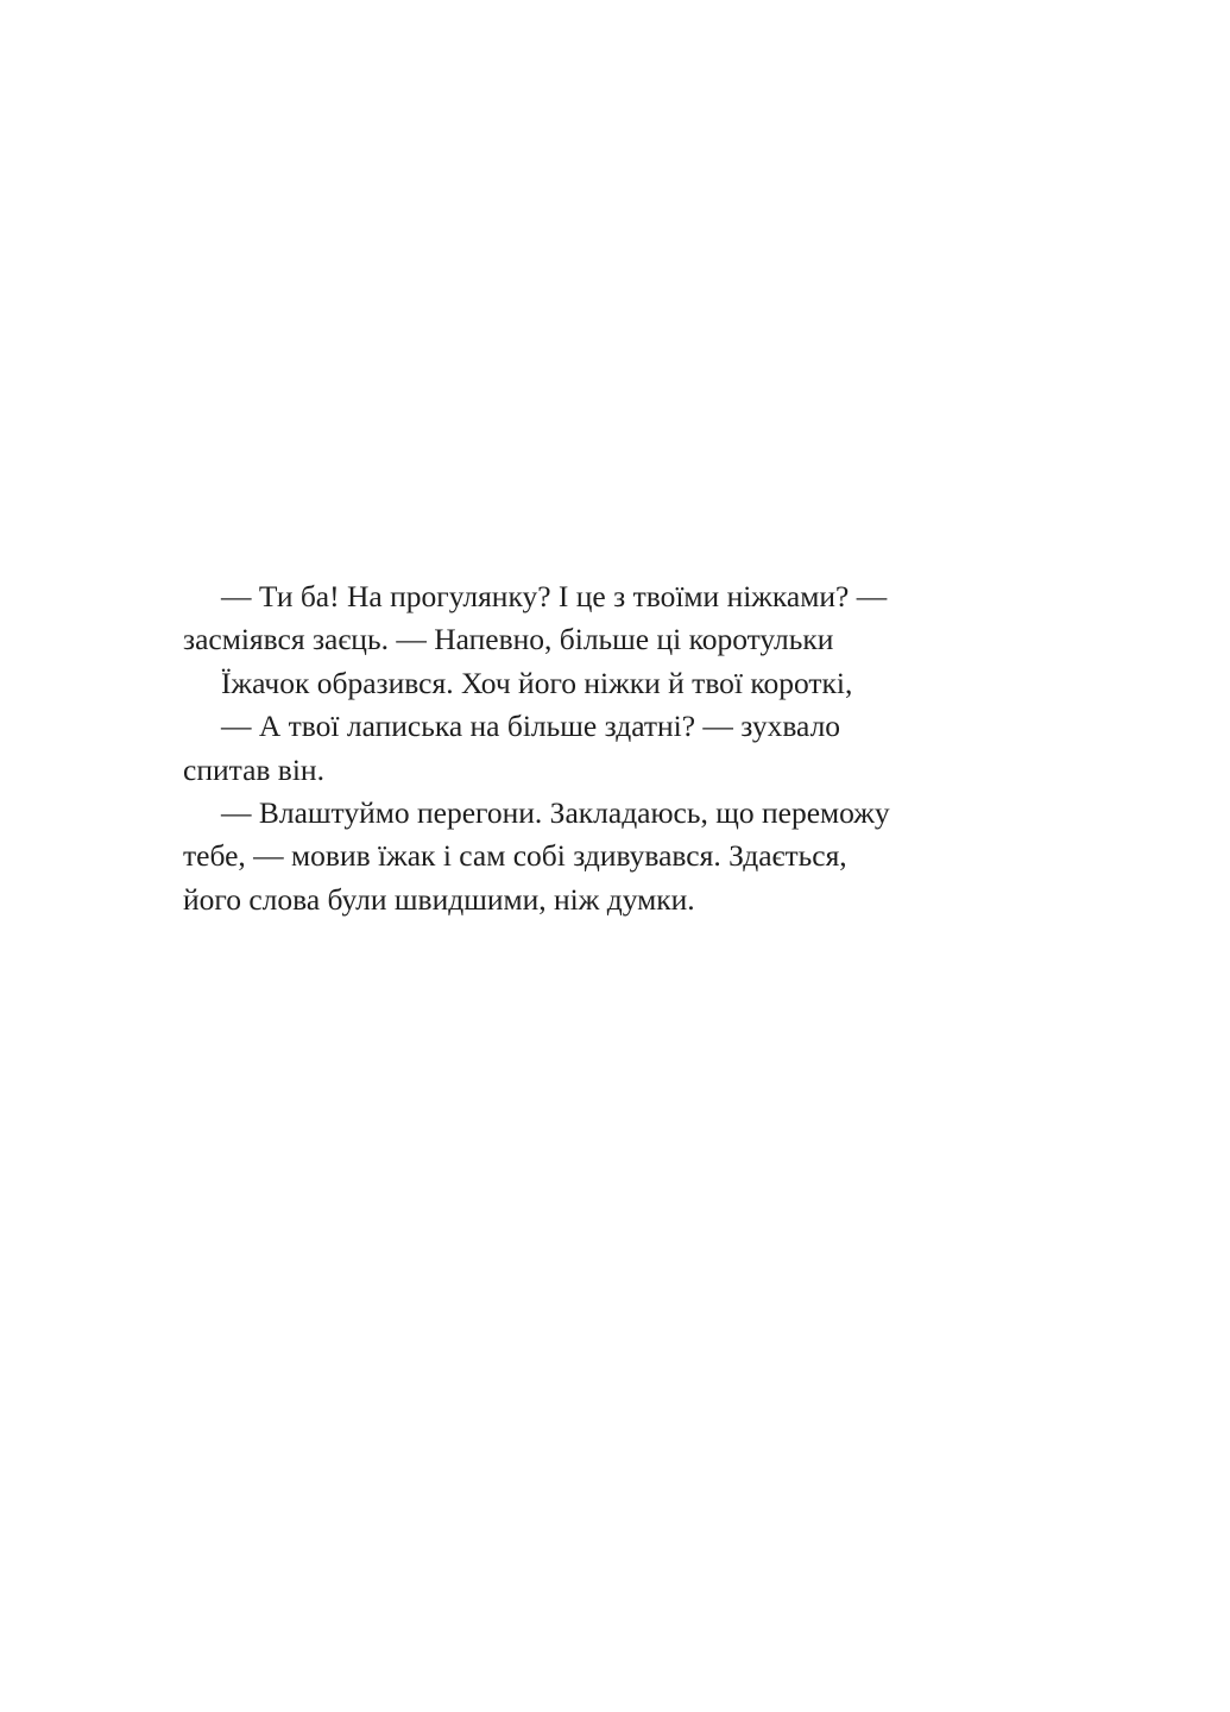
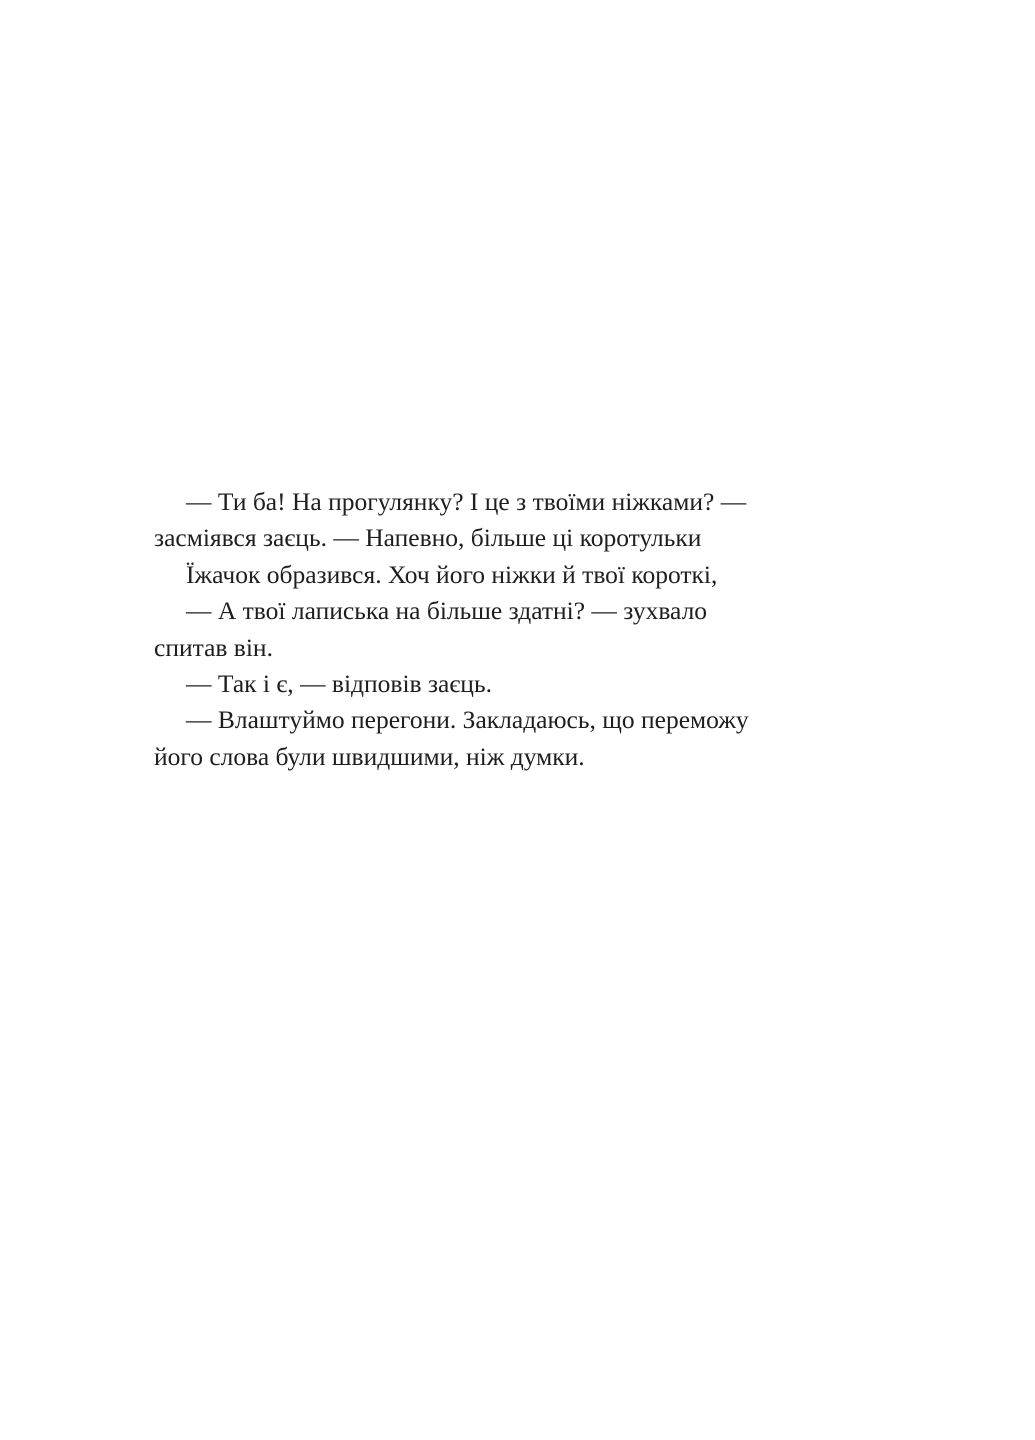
  — Ти ба! На прогулянку? І це з твоїми ніжками? —
  засміявся заєць. — Напевно, більше ці коротульки
  Їжачок образився. Хоч його ніжки й твої короткі,
  — А твої лаписька на більше здатні? — зухвало
  спитав він.
+ — Так і є, — відповів заєць.
  — Влаштуймо перегони. Закладаюсь, що переможу
- тебе, — мовив їжак і сам собі здивувався. Здається,
  його слова були швидшими, ніж думки.
